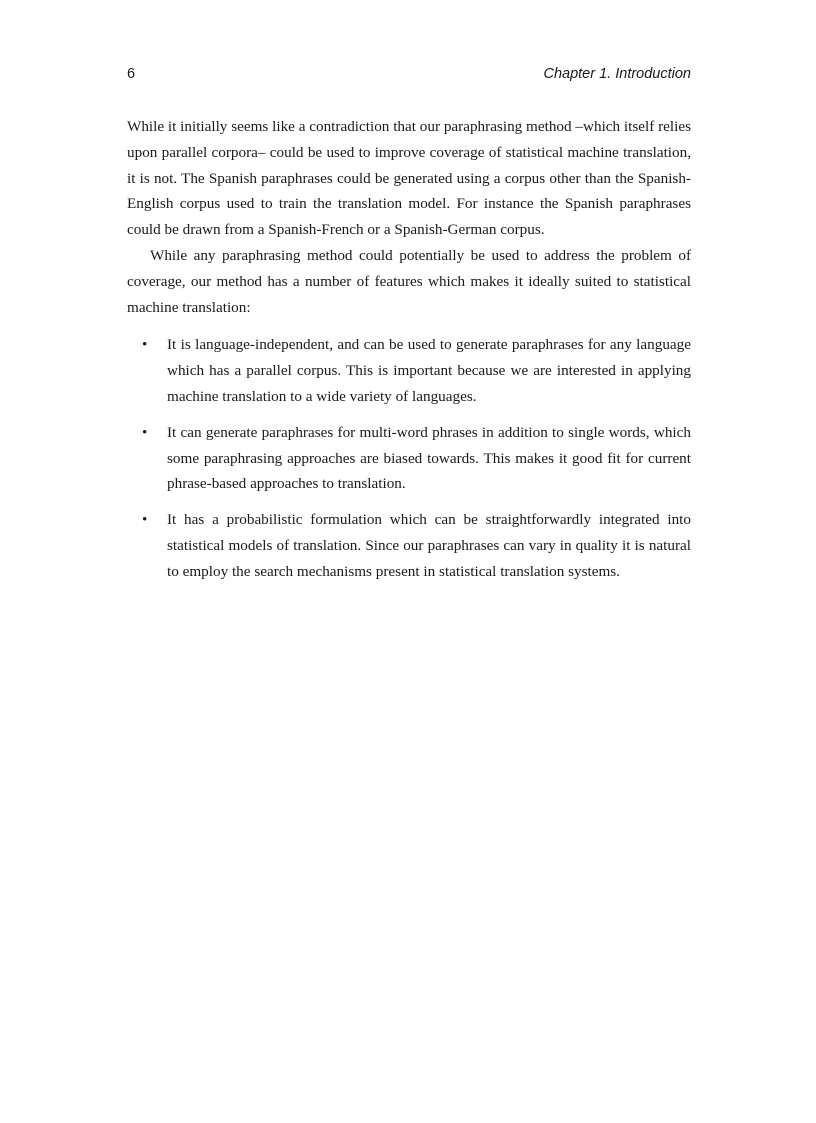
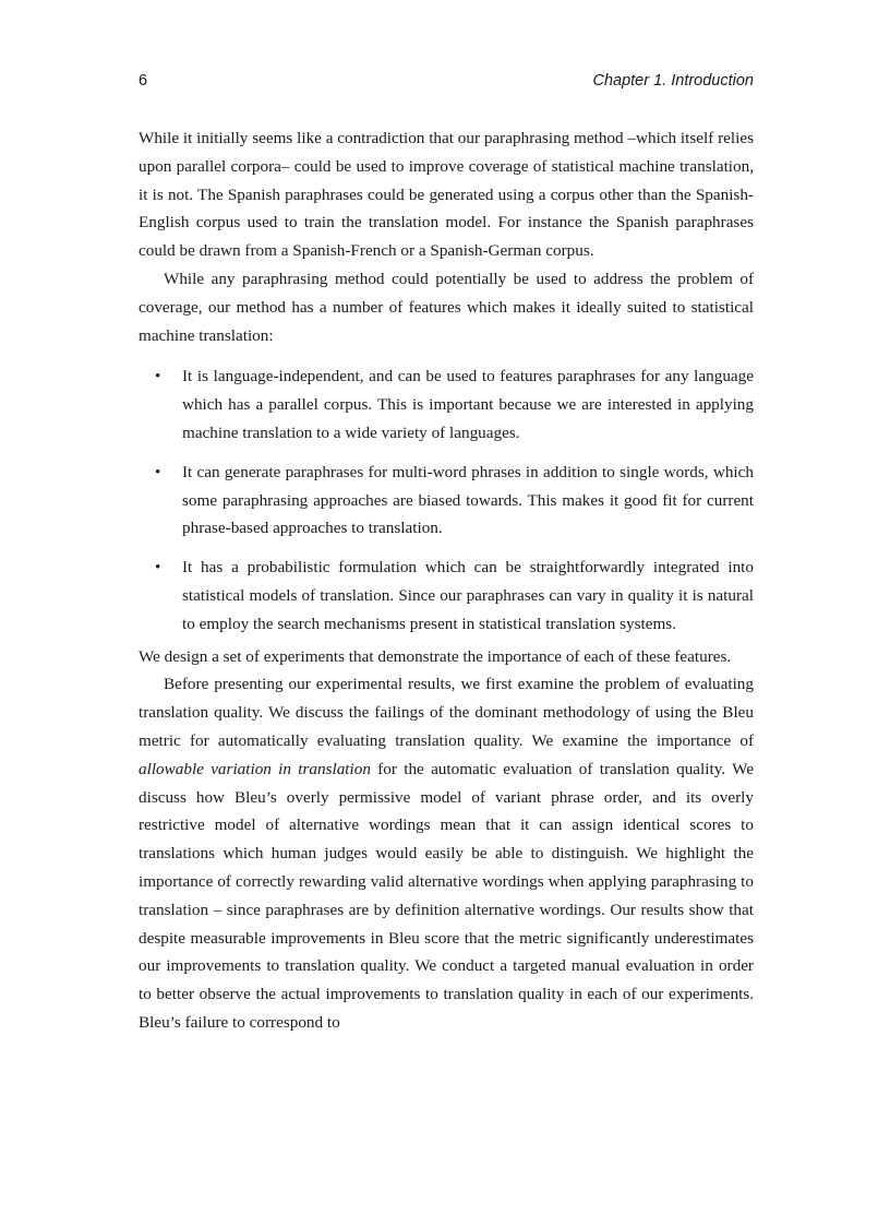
  6
  Chapter 1. Introduction
  While it initially seems like a contradiction that our paraphrasing method –which itself relies upon parallel corpora– could be used to improve coverage of statistical machine translation, it is not. The Spanish paraphrases could be generated using a corpus other than the Spanish-English corpus used to train the translation model. For instance the Spanish paraphrases could be drawn from a Spanish-French or a Spanish-German cor­pus.
  While any paraphrasing method could potentially be used to address the problem of coverage, our method has a number of features which makes it ideally suited to statistical machine translation:
  •
- It is language-independent, and can be used to generate paraphrases for any lan­guage which has a parallel corpus. This is important because we are interested in applying machine translation to a wide variety of languages.
+ It is language-independent, and can be used to features paraphrases for any lan­guage which has a parallel corpus. This is important because we are interested in applying machine translation to a wide variety of languages.
  •
  It can generate paraphrases for multi-word phrases in addition to single words, which some paraphrasing approaches are biased towards. This makes it good fit for current phrase-based approaches to translation.
  •
  It has a probabilistic formulation which can be straightforwardly integrated into statistical models of translation. Since our paraphrases can vary in quality it is natural to employ the search mechanisms present in statistical translation sys­tems.
+ We design a set of experiments that demonstrate the importance of each of these fea­tures.
+ Before presenting our experimental results, we first examine the problem of eval­uating translation quality. We discuss the failings of the dominant methodology of using the Bleu metric for automatically evaluating translation quality. We examine the importance of allowable variation in translation for the automatic evaluation of trans­lation quality. We discuss how Bleu’s overly permissive model of variant phrase order, and its overly restrictive model of alternative wordings mean that it can assign iden­tical scores to translations which human judges would easily be able to distinguish. We highlight the importance of correctly rewarding valid alternative wordings when applying paraphrasing to translation – since paraphrases are by definition alternative wordings. Our results show that despite measurable improvements in Bleu score that the metric significantly underestimates our improvements to translation quality. We conduct a targeted manual evaluation in order to better observe the actual improve­ments to translation quality in each of our experiments. Bleu’s failure to correspond to
